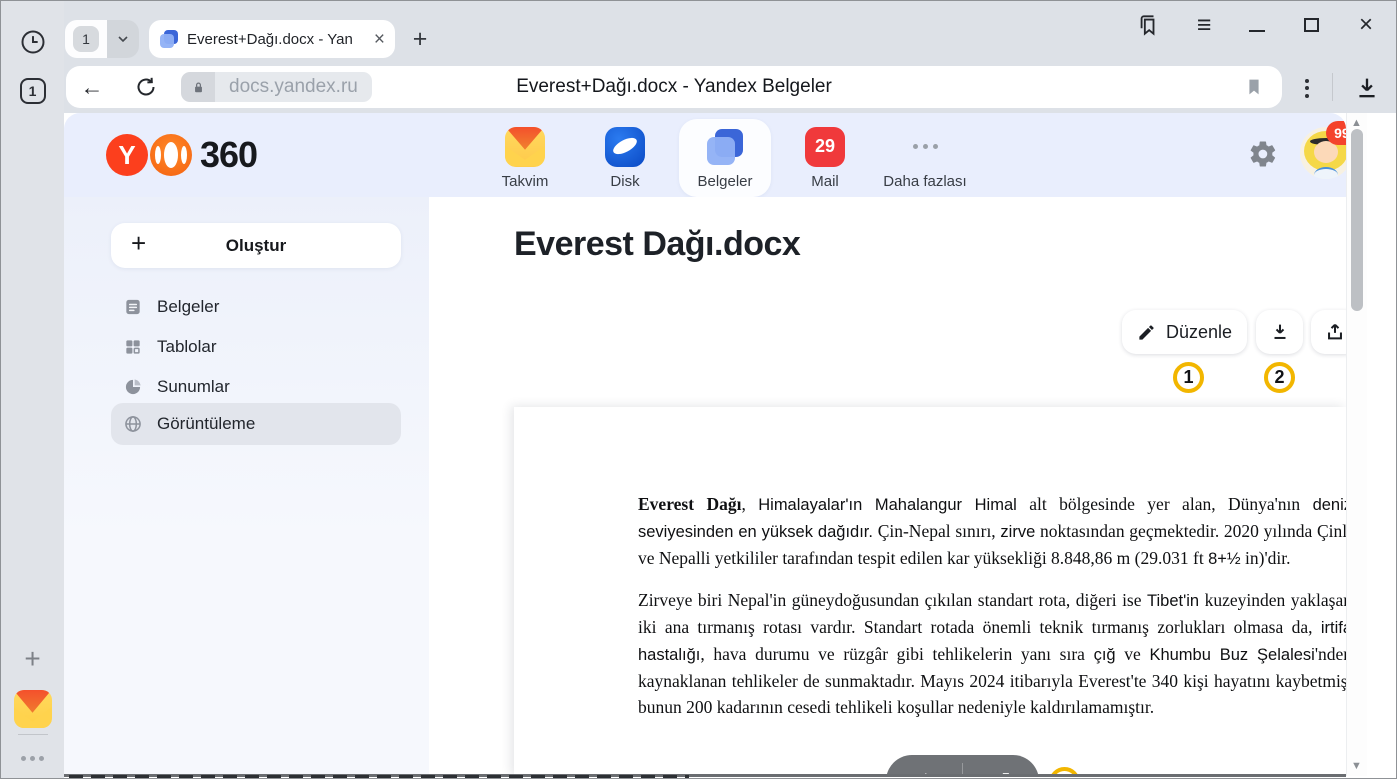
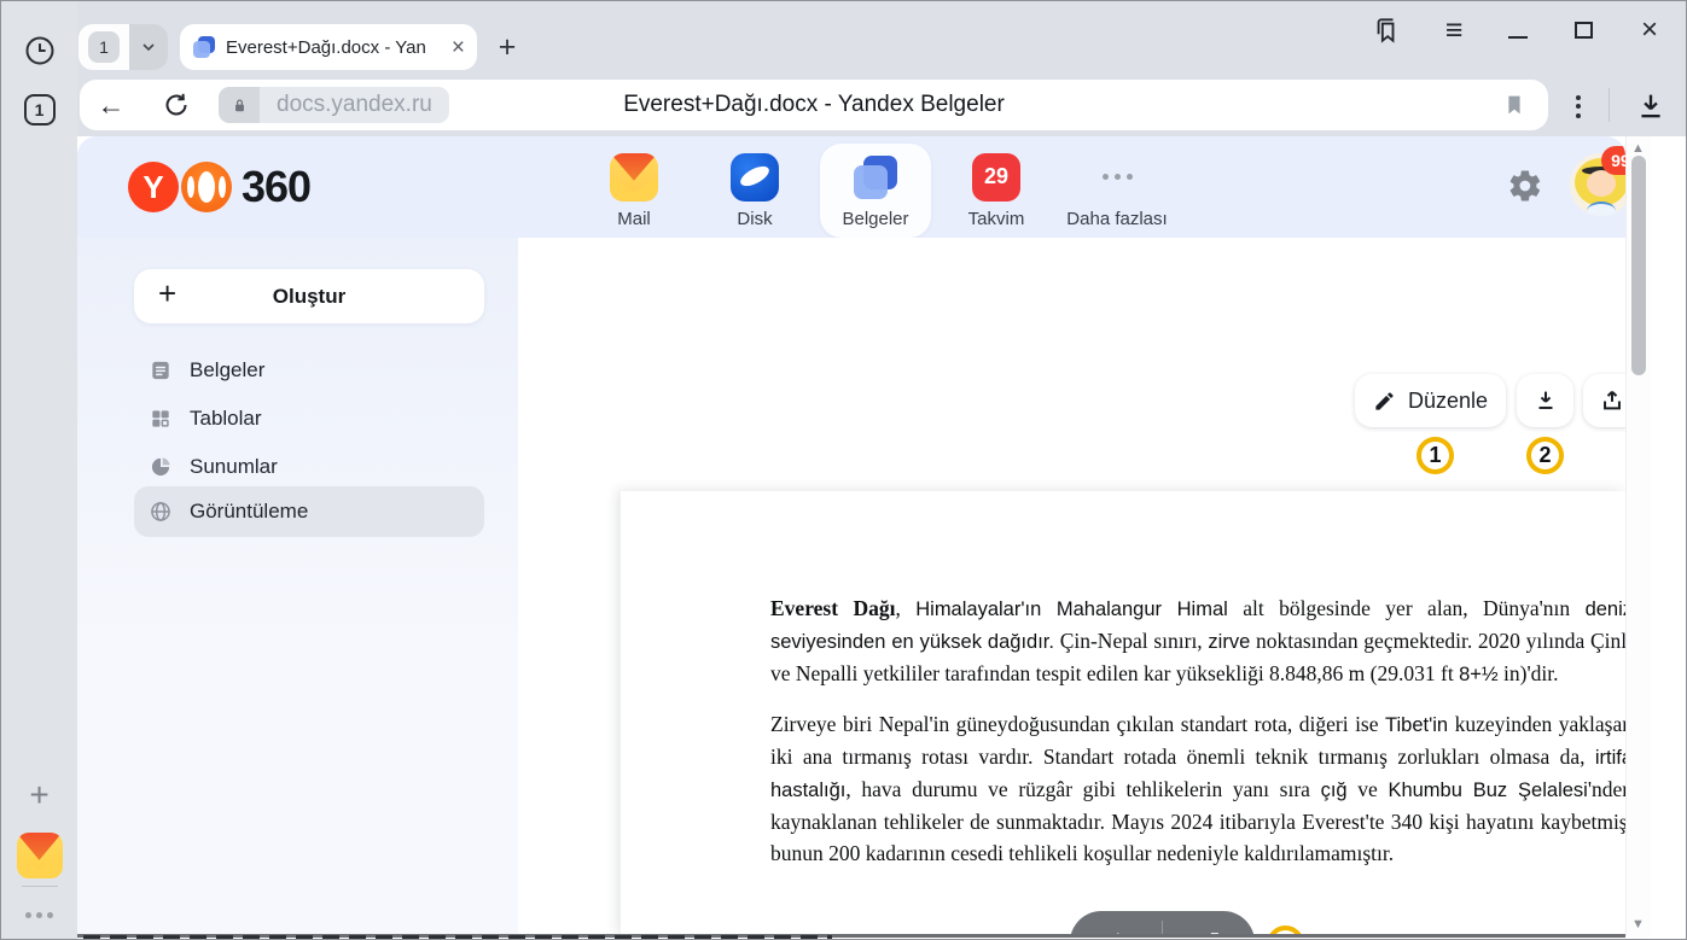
  1
  +
  1
  Everest+Dağı.docx - Yan
  ×
  +
  ≡
  ×
  ←
  docs.yandex.ru
  Everest+Dağı.docx - Yandex Belgeler
  Y
  360
- Takvim
+ Mail
  Disk
  Belgeler
  29
- Mail
+ Takvim
  Daha fazlası
  +
  Oluştur
  Belgeler
  Tablolar
  Sunumlar
  Görüntüleme
- Everest Dağı.docx
  Düzenle
  1
  2
  Everest Dağı, Himalayalar'ın Mahalangur Himal alt bölgesinde yer alan, Dünya'nın deni seviyesinden en yüksek dağıdır. Çin-Nepal sınırı, zirve noktasından geçmektedir. 2020 yılında Çinl ve Nepalli yetkililer tarafından tespit edilen kar yüksekliği 8.848,86 m (29.031 ft 8+½ in)'dir.
  Zirveye biri Nepal'in güneydoğusundan çıkılan standart rota, diğeri ise Tibet'in kuzeyinden yaklaşa iki ana tırmanış rotası vardır. Standart rotada önemli teknik tırmanış zorlukları olmasa da, irtif hastalığı, hava durumu ve rüzgâr gibi tehlikelerin yanı sıra çığ ve Khumbu Buz Şelalesi'nde kaynaklanan tehlikeler de sunmaktadır. Mayıs 2024 itibarıyla Everest'te 340 kişi hayatını kaybetmiş bunun 200 kadarının cesedi tehlikeli koşullar nedeniyle kaldırılamamıştır.
  ▲
  ▼
